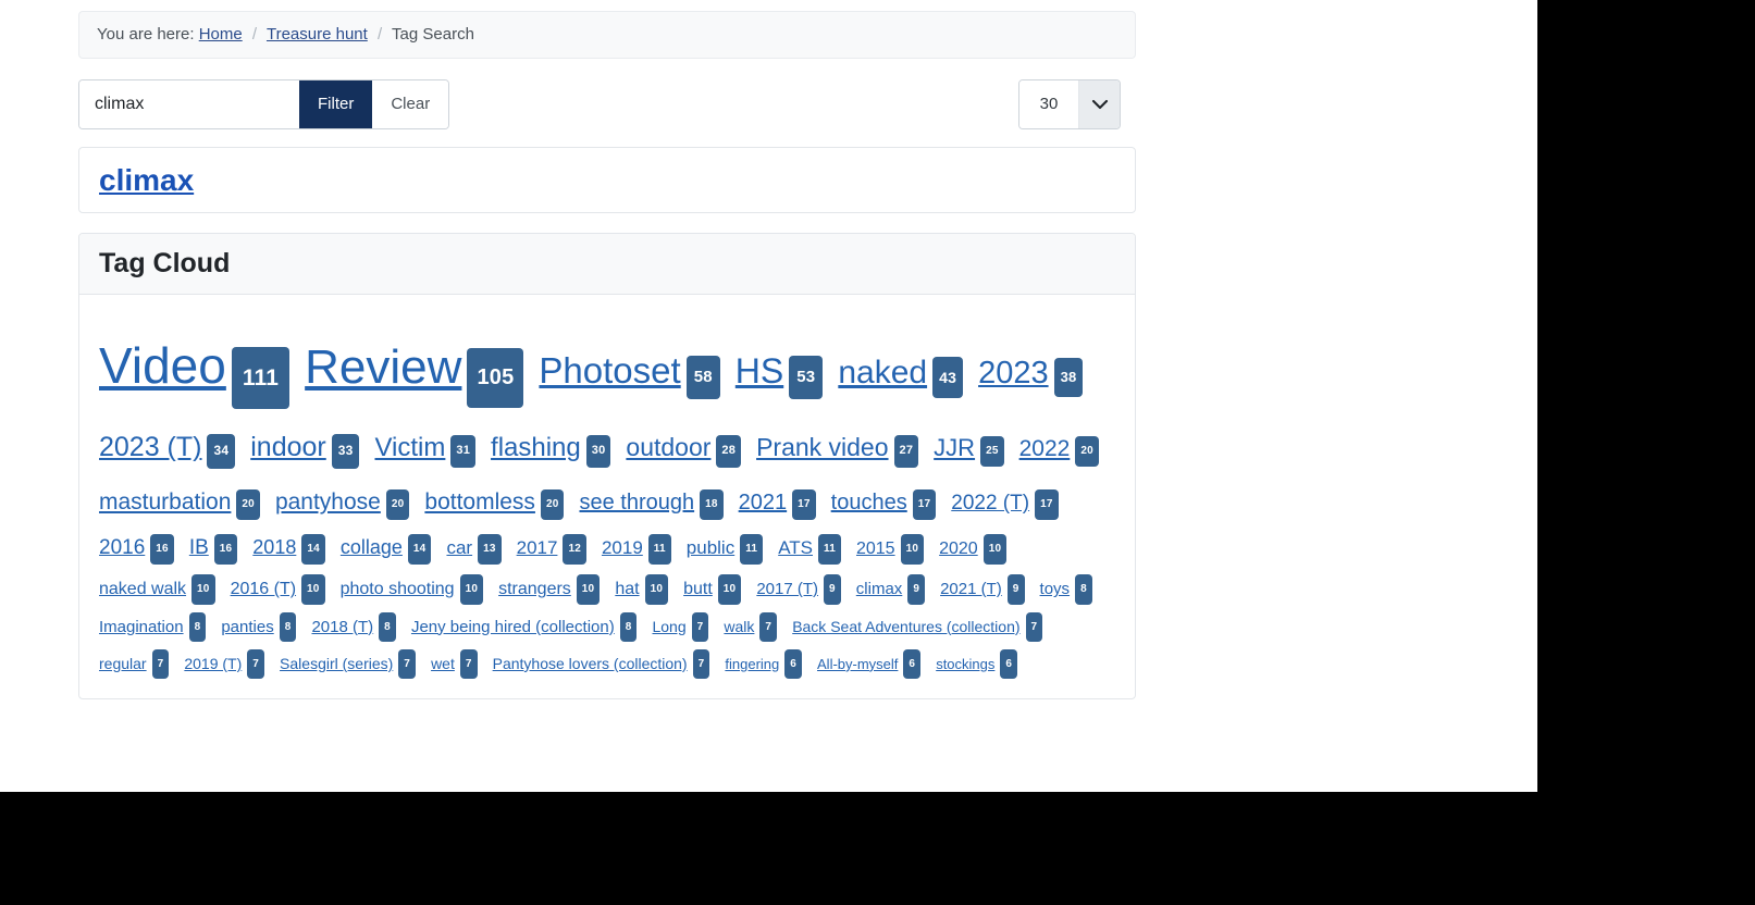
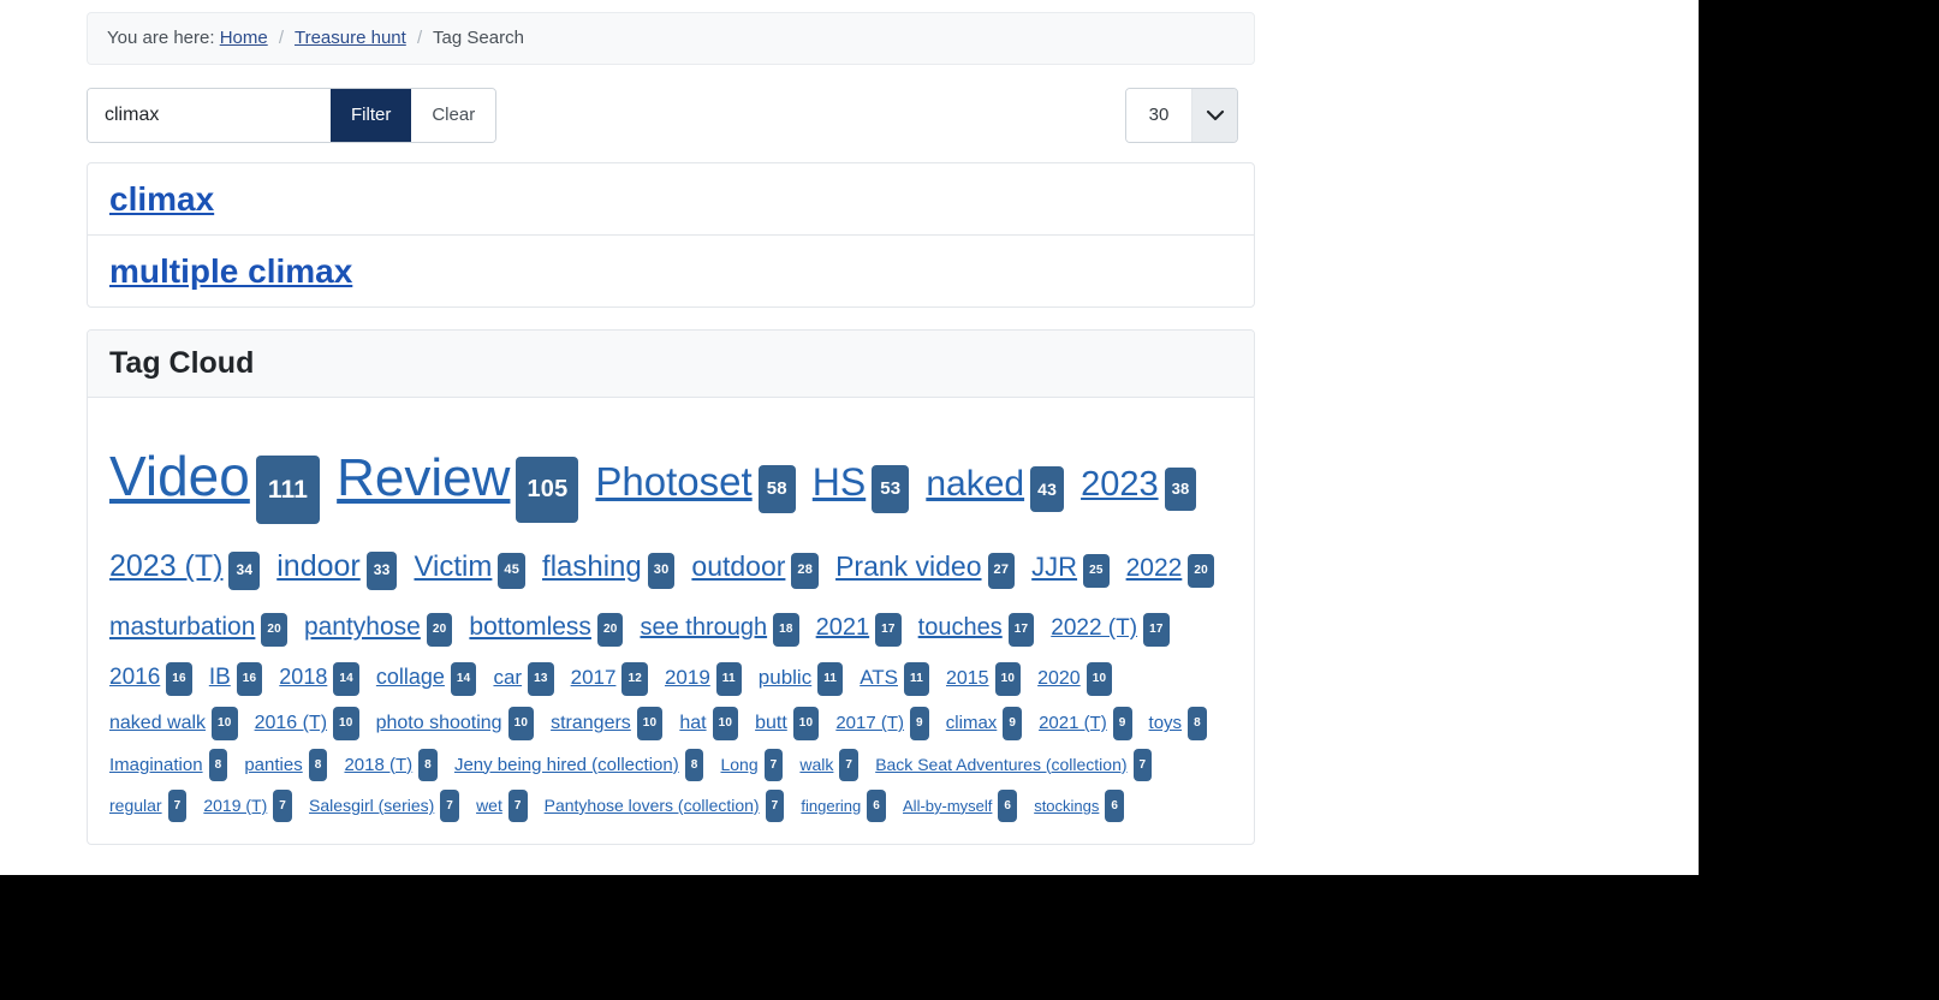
  You are here: Home / Treasure hunt / Tag Search
  climax
  Filter
  Clear
  30
  climax
+ multiple climax
  Tag Cloud
- Video 111 Review 105 Photoset 58 HS 53 naked 43 2023 382023 (T) 34 indoor 33 Victim 31 flashing 30 outdoor 28 Prank video 27 JJR 25 2022 20masturbation 20 pantyhose 20 bottomless 20 see through 18 2021 17 touches 17 2022 (T) 172016 16 IB 16 2018 14 collage 14 car 13 2017 12 2019 11 public 11 ATS 11 2015 10 2020 10naked walk 10 2016 (T) 10 photo shooting 10 strangers 10 hat 10 butt 10 2017 (T) 9 climax 9 2021 (T) 9 toys 8Imagination 8 panties 8 2018 (T) 8 Jeny being hired (collection) 8 Long 7 walk 7 Back Seat Adventures (collection) 7regular 7 2019 (T) 7 Salesgirl (series) 7 wet 7 Pantyhose lovers (collection) 7 fingering 6 All-by-myself 6 stockings 6
+ Video 111 Review 105 Photoset 58 HS 53 naked 43 2023 382023 (T) 34 indoor 33 Victim 45 flashing 30 outdoor 28 Prank video 27 JJR 25 2022 20masturbation 20 pantyhose 20 bottomless 20 see through 18 2021 17 touches 17 2022 (T) 172016 16 IB 16 2018 14 collage 14 car 13 2017 12 2019 11 public 11 ATS 11 2015 10 2020 10naked walk 10 2016 (T) 10 photo shooting 10 strangers 10 hat 10 butt 10 2017 (T) 9 climax 9 2021 (T) 9 toys 8Imagination 8 panties 8 2018 (T) 8 Jeny being hired (collection) 8 Long 7 walk 7 Back Seat Adventures (collection) 7regular 7 2019 (T) 7 Salesgirl (series) 7 wet 7 Pantyhose lovers (collection) 7 fingering 6 All-by-myself 6 stockings 6
